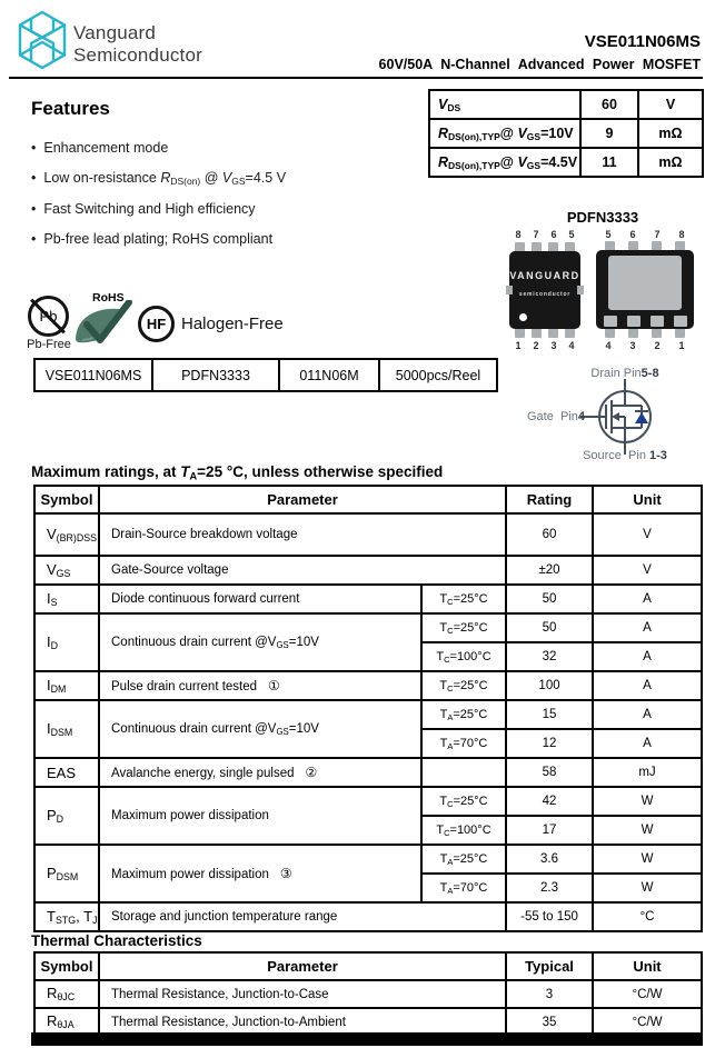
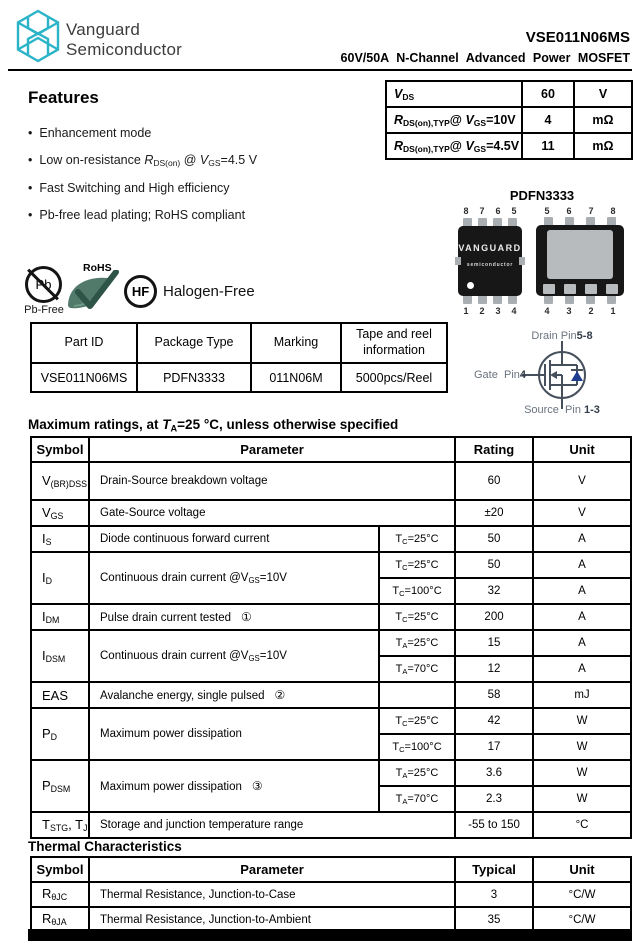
  Vanguard
  Semiconductor
  VSE011N06MS
  60V/50A N-Channel Advanced Power MOSFET
  Features
  Enhancement mode
  Low on-resistance RDS(on) @ VGS=4.5 V
  Fast Switching and High efficiency
  Pb-free lead plating; RoHS compliant
  VDS	60	V
- RDS(on),TYP@ VGS=10V	9	mΩ
+ RDS(on),TYP@ VGS=10V	4	mΩ
  RDS(on),TYP@ VGS=4.5V	11	mΩ
  PDFN3333
  8
  7
  6
  5
  5
  6
  7
  8
  VANGUARD
  1
  2
  3
  4
  4
  3
  2
  1
  Pb
  Pb-Free
  RoHS
  HF
  Halogen-Free
+ Part ID	Package Type	Marking	Tape and reelinformation
  VSE011N06MS	PDFN3333	011N06M	5000pcs/Reel
  Drain Pin5-8
  Gate Pin4
  Source Pin 1-3
  Maximum ratings, at TA=25 °C, unless otherwise specified
  Symbol	Parameter	Rating	Unit
  V(BR)DSS	Drain-Source breakdown voltage	60	V
  VGS	Gate-Source voltage	±20	V
  IS	Diode continuous forward current	TC=25°C	50	A
  ID	Continuous drain current @VGS=10V	TC=25°C	50	A
  TC=100°C	32	A
- IDM	Pulse drain current tested ①	TC=25°C	100	A
+ IDM	Pulse drain current tested ①	TC=25°C	200	A
  IDSM	Continuous drain current @VGS=10V	TA=25°C	15	A
  TA=70°C	12	A
  EAS	Avalanche energy, single pulsed ②		58	mJ
  PD	Maximum power dissipation	TC=25°C	42	W
  TC=100°C	17	W
  PDSM	Maximum power dissipation ③	TA=25°C	3.6	W
  TA=70°C	2.3	W
  TSTG, TJ	Storage and junction temperature range	-55 to 150	°C
  Thermal Characteristics
  Symbol	Parameter	Typical	Unit
  RθJC	Thermal Resistance, Junction-to-Case	3	°C/W
  RθJA	Thermal Resistance, Junction-to-Ambient	35	°C/W
